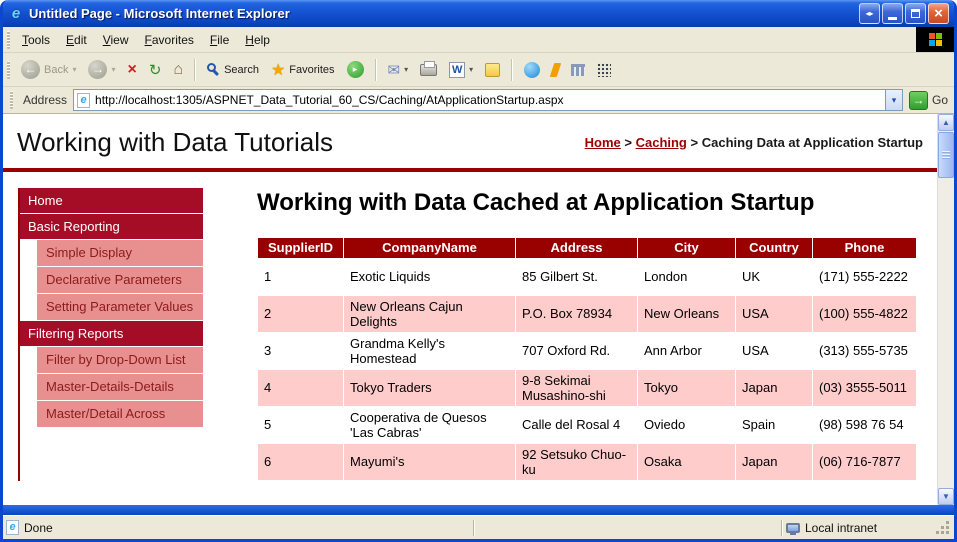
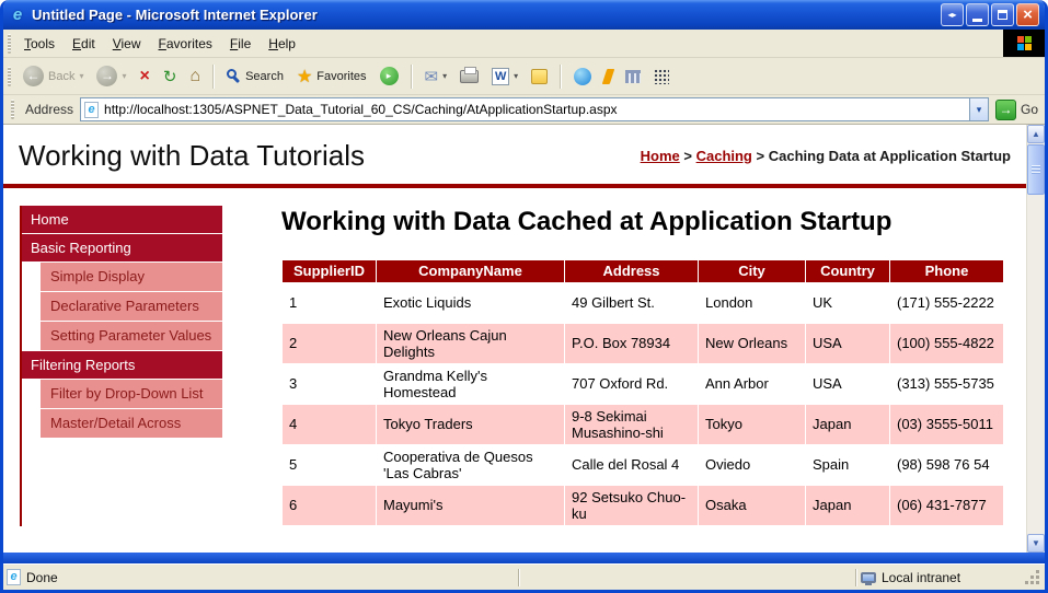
  e
  Untitled Page - Microsoft Internet Explorer
  ◂▸
  ×
  Tools
  Edit
  View
  Favorites
  File
  Help
  ←
  Back
  ▾
  →
  ▾
  ×
  ↻
  ⌂
  Search
  ★
  Favorites
  ▸
  ✉
  ▾
  W
  ▾
  Address
  e
  http://localhost:1305/ASPNET_Data_Tutorial_60_CS/Caching/AtApplicationStartup.aspx
  ▾
  →
  Go
  Working with Data Tutorials
  Home > Caching > Caching Data at Application Startup
  Home
  Basic Reporting
  Simple Display
  Declarative Parameters
  Setting Parameter Values
  Filtering Reports
  Filter by Drop-Down List
- Master-Details-Details
  Master/Detail Across
  Working with Data Cached at Application Startup
  SupplierID	CompanyName	Address	City	Country	Phone
- 1	Exotic Liquids	85 Gilbert St.	London	UK	(171) 555-2222
+ 1	Exotic Liquids	49 Gilbert St.	London	UK	(171) 555-2222
  2	New Orleans Cajun Delights	P.O. Box 78934	New Orleans	USA	(100) 555-4822
  3	Grandma Kelly's Homestead	707 Oxford Rd.	Ann Arbor	USA	(313) 555-5735
  4	Tokyo Traders	9-8 Sekimai Musashino-shi	Tokyo	Japan	(03) 3555-5011
  5	Cooperativa de Quesos 'Las Cabras'	Calle del Rosal 4	Oviedo	Spain	(98) 598 76 54
- 6	Mayumi's	92 Setsuko Chuo-ku	Osaka	Japan	(06) 716-7877
+ 6	Mayumi's	92 Setsuko Chuo-ku	Osaka	Japan	(06) 431-7877
  ▲
  ▼
  e
  Done
  Local intranet
